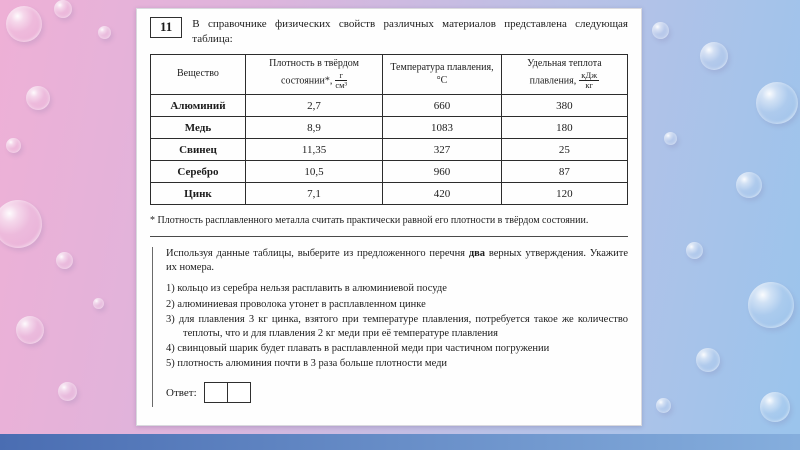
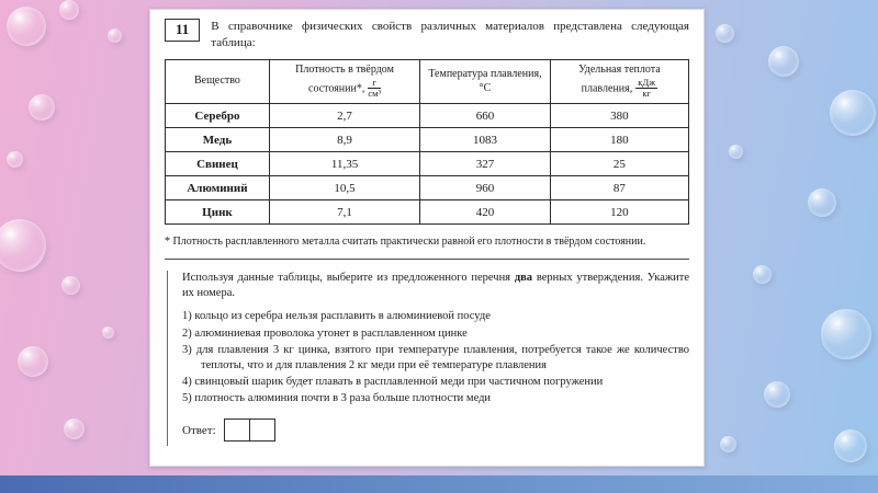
  11
  В справочнике физических свойств различных материалов представлена следующая таблица:
  Вещество	Плотность в твёрдом состоянии*,гсм³	Температура плавления, °С	Удельная теплота плавления,кДжкг
- Алюминий	2,7	660	380
+ Серебро	2,7	660	380
  Медь	8,9	1083	180
  Свинец	11,35	327	25
- Серебро	10,5	960	87
+ Алюминий	10,5	960	87
  Цинк	7,1	420	120
  * Плотность расплавленного металла считать практически равной его плотности в твёрдом состоянии.
  Используя данные таблицы, выберите из предложенного перечня два верных утверждения. Укажите их номера.
  1) кольцо из серебра нельзя расплавить в алюминиевой посуде
  2) алюминиевая проволока утонет в расплавленном цинке
  3) для плавления 3 кг цинка, взятого при температуре плавления, потребуется такое же количество теплоты, что и для плавления 2 кг меди при её температуре плавления
  4) свинцовый шарик будет плавать в расплавленной меди при частичном погружении
  5) плотность алюминия почти в 3 раза больше плотности меди
  Ответ:
